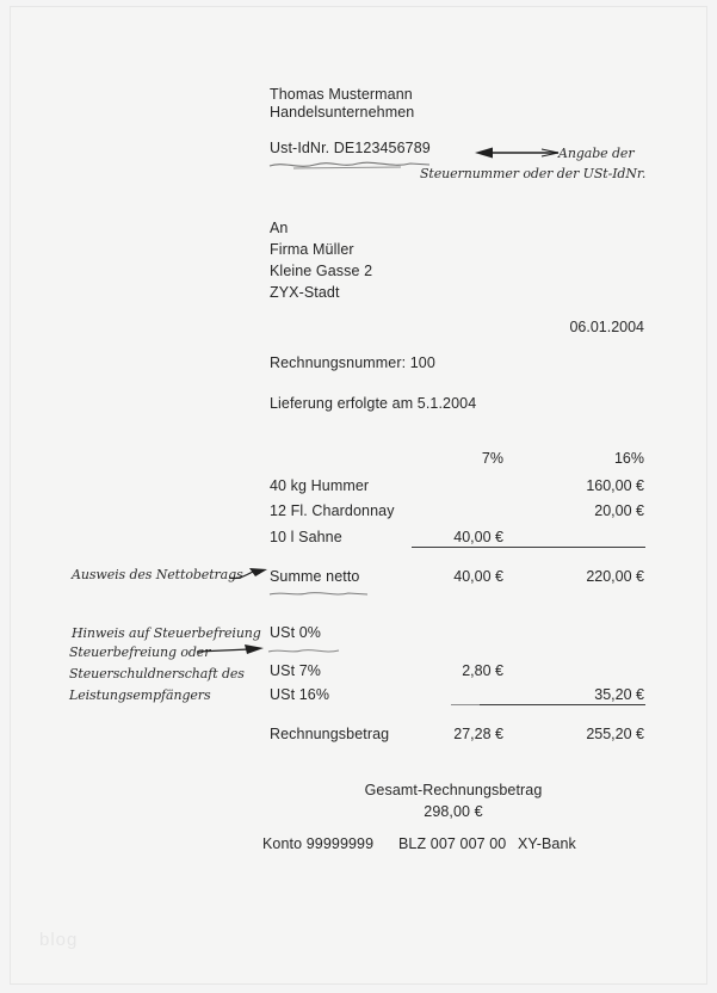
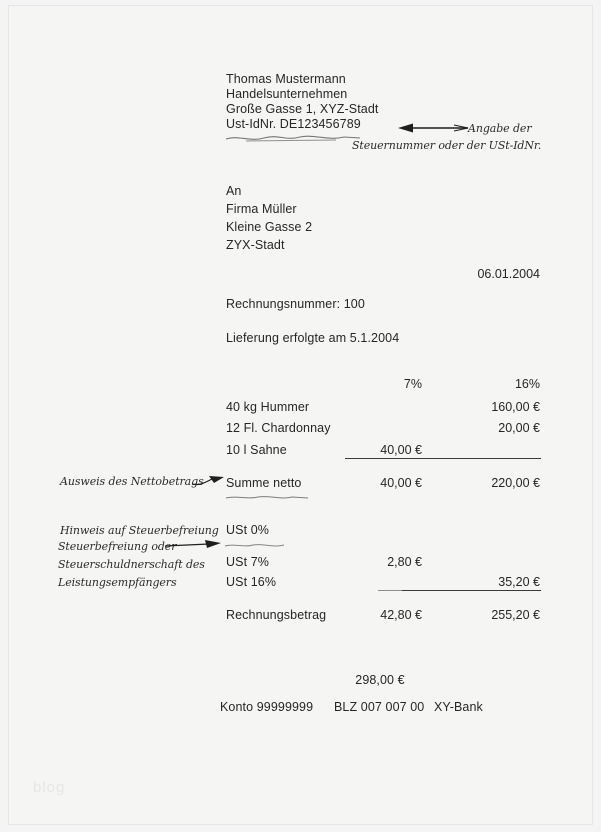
  Thomas Mustermann
  Handelsunternehmen
+ Große Gasse 1, XYZ-Stadt
  Ust-IdNr. DE123456789
  Angabe der
  Steuernummer oder der USt-IdNr.
  An
  Firma Müller
  Kleine Gasse 2
  ZYX-Stadt
  06.01.2004
  Rechnungsnummer: 100
  Lieferung erfolgte am 5.1.2004
  7%
  16%
  40 kg Hummer
  160,00 €
  12 Fl. Chardonnay
  20,00 €
  10 l Sahne
  40,00 €
  Ausweis des Nettobetrags
  Summe netto
  40,00 €
  220,00 €
  Hinweis auf Steuerbefreiung
  Steuerbefreiung oder
  Steuerschuldnerschaft des
  Leistungsempfängers
  USt 0%
  USt 7%
  2,80 €
  USt 16%
  35,20 €
  Rechnungsbetrag
- 27,28 €
+ 42,80 €
  255,20 €
- Gesamt-Rechnungsbetrag
  298,00 €
  Konto 99999999
  BLZ 007 007 00
  XY-Bank
